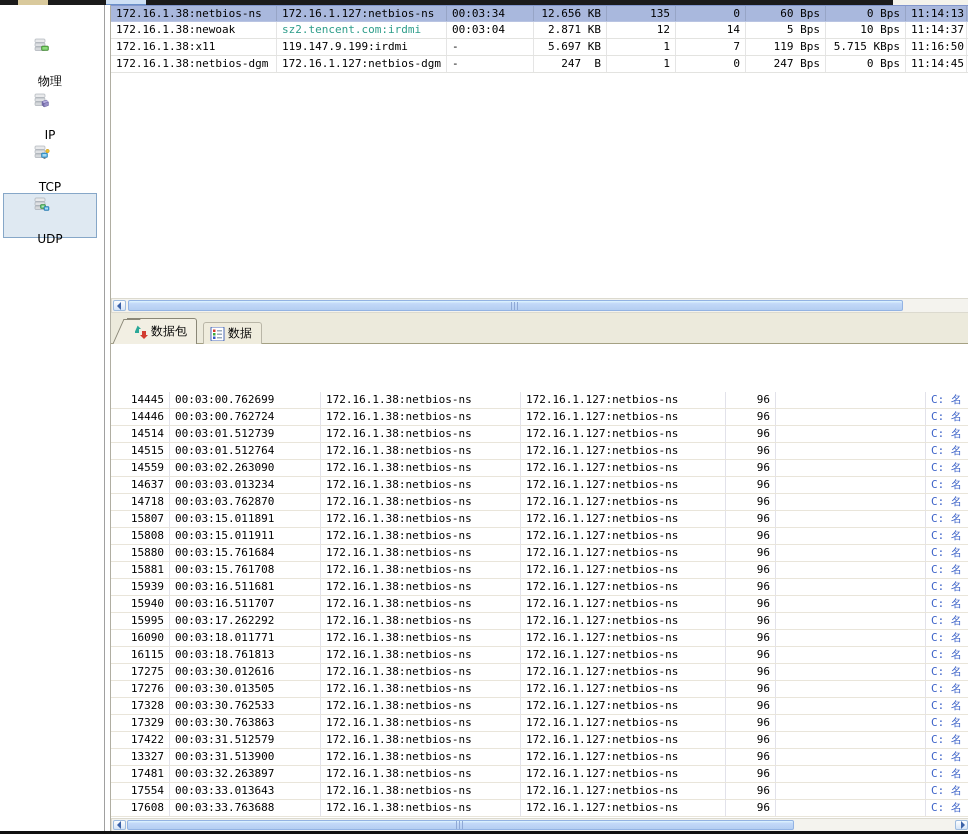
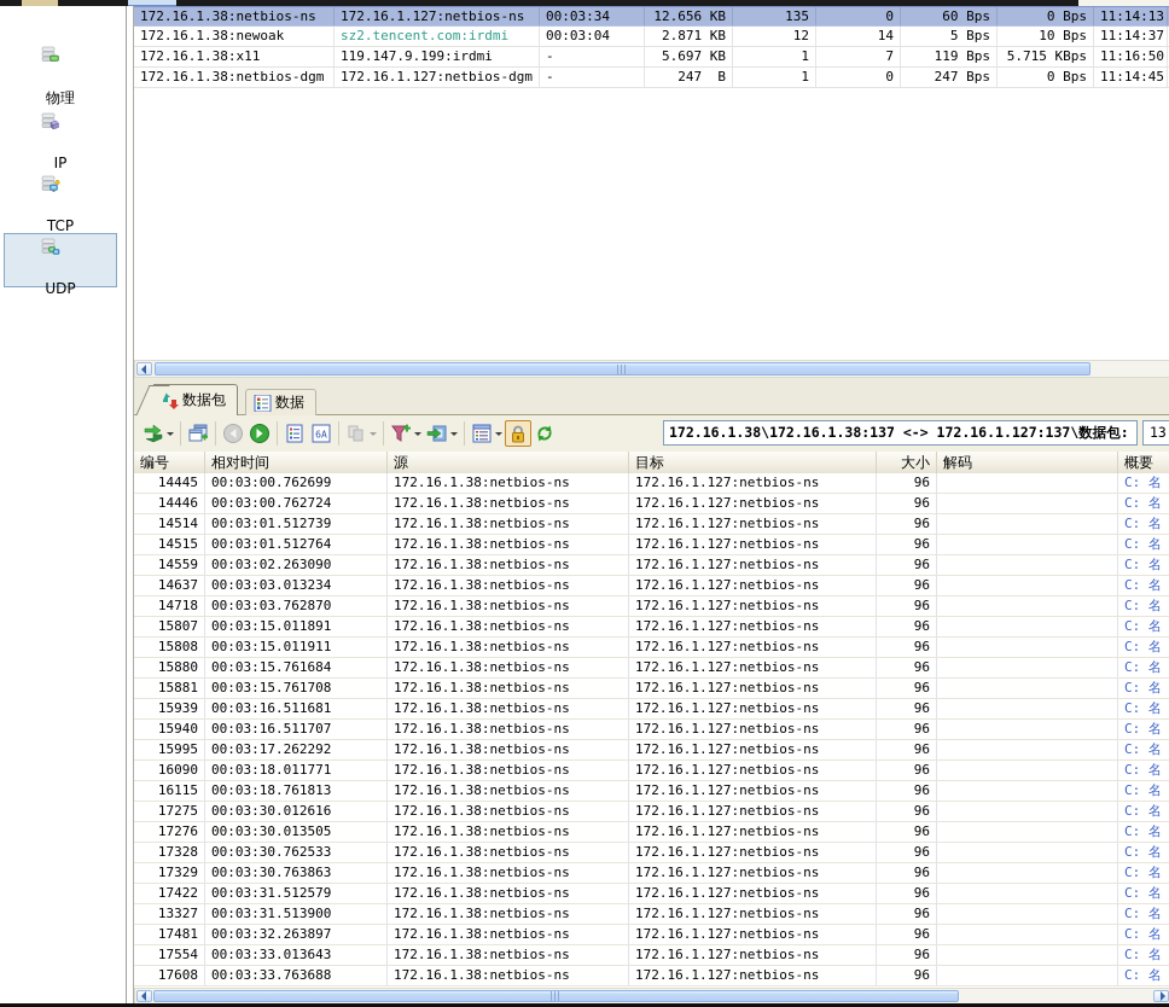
  物理
  IP
  TCP
  UDP
  172.16.1.38:netbios-ns
  172.16.1.127:netbios-ns
  00:03:34
  12.656 KB
  135
  0
  60 Bps
  0 Bps
  11:14:13
  172.16.1.38:newoak
  sz2.tencent.com:irdmi
  00:03:04
  2.871 KB
  12
  14
  5 Bps
  10 Bps
  11:14:37
  172.16.1.38:x11
  119.147.9.199:irdmi
  -
  5.697 KB
  1
  7
  119 Bps
  5.715 KBps
  11:16:50
  172.16.1.38:netbios-dgm
  172.16.1.127:netbios-dgm
  -
  247 B
  1
  0
  247 Bps
  0 Bps
  11:14:45
  数据包
  数据
+ 6A
+ 172.16.1.38\172.16.1.38:137 <-> 172.16.1.127:137\数据包:
+ 13
+ 编号
+ 相对时间
+ 源
+ 目标
+ 大小
+ 解码
+ 概要
  14445
  00:03:00.762699
  172.16.1.38:netbios-ns
  172.16.1.127:netbios-ns
  96
  C: 名
  14446
  00:03:00.762724
  172.16.1.38:netbios-ns
  172.16.1.127:netbios-ns
  96
  C: 名
  14514
  00:03:01.512739
  172.16.1.38:netbios-ns
  172.16.1.127:netbios-ns
  96
  C: 名
  14515
  00:03:01.512764
  172.16.1.38:netbios-ns
  172.16.1.127:netbios-ns
  96
  C: 名
  14559
  00:03:02.263090
  172.16.1.38:netbios-ns
  172.16.1.127:netbios-ns
  96
  C: 名
  14637
  00:03:03.013234
  172.16.1.38:netbios-ns
  172.16.1.127:netbios-ns
  96
  C: 名
  14718
  00:03:03.762870
  172.16.1.38:netbios-ns
  172.16.1.127:netbios-ns
  96
  C: 名
  15807
  00:03:15.011891
  172.16.1.38:netbios-ns
  172.16.1.127:netbios-ns
  96
  C: 名
  15808
  00:03:15.011911
  172.16.1.38:netbios-ns
  172.16.1.127:netbios-ns
  96
  C: 名
  15880
  00:03:15.761684
  172.16.1.38:netbios-ns
  172.16.1.127:netbios-ns
  96
  C: 名
  15881
  00:03:15.761708
  172.16.1.38:netbios-ns
  172.16.1.127:netbios-ns
  96
  C: 名
  15939
  00:03:16.511681
  172.16.1.38:netbios-ns
  172.16.1.127:netbios-ns
  96
  C: 名
  15940
  00:03:16.511707
  172.16.1.38:netbios-ns
  172.16.1.127:netbios-ns
  96
  C: 名
  15995
  00:03:17.262292
  172.16.1.38:netbios-ns
  172.16.1.127:netbios-ns
  96
  C: 名
  16090
  00:03:18.011771
  172.16.1.38:netbios-ns
  172.16.1.127:netbios-ns
  96
  C: 名
  16115
  00:03:18.761813
  172.16.1.38:netbios-ns
  172.16.1.127:netbios-ns
  96
  C: 名
  17275
  00:03:30.012616
  172.16.1.38:netbios-ns
  172.16.1.127:netbios-ns
  96
  C: 名
  17276
  00:03:30.013505
  172.16.1.38:netbios-ns
  172.16.1.127:netbios-ns
  96
  C: 名
  17328
  00:03:30.762533
  172.16.1.38:netbios-ns
  172.16.1.127:netbios-ns
  96
  C: 名
  17329
  00:03:30.763863
  172.16.1.38:netbios-ns
  172.16.1.127:netbios-ns
  96
  C: 名
  17422
  00:03:31.512579
  172.16.1.38:netbios-ns
  172.16.1.127:netbios-ns
  96
  C: 名
  13327
  00:03:31.513900
  172.16.1.38:netbios-ns
  172.16.1.127:netbios-ns
  96
  C: 名
  17481
  00:03:32.263897
  172.16.1.38:netbios-ns
  172.16.1.127:netbios-ns
  96
  C: 名
  17554
  00:03:33.013643
  172.16.1.38:netbios-ns
  172.16.1.127:netbios-ns
  96
  C: 名
  17608
  00:03:33.763688
  172.16.1.38:netbios-ns
  172.16.1.127:netbios-ns
  96
  C: 名
